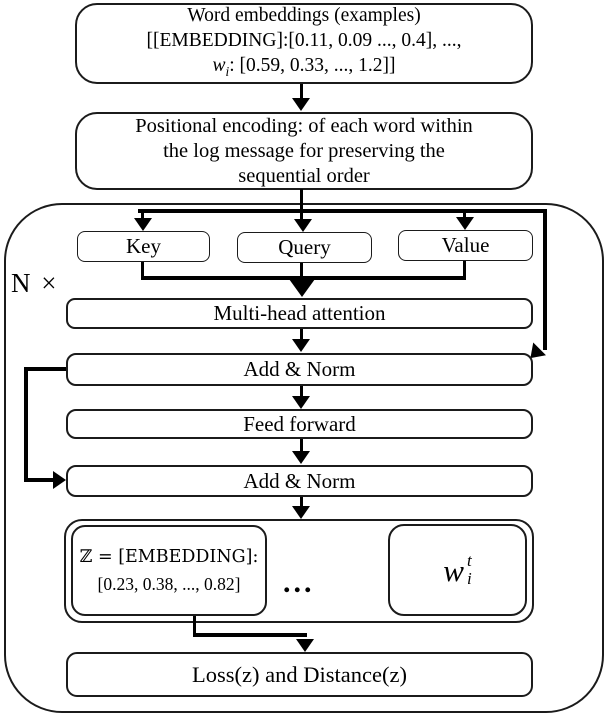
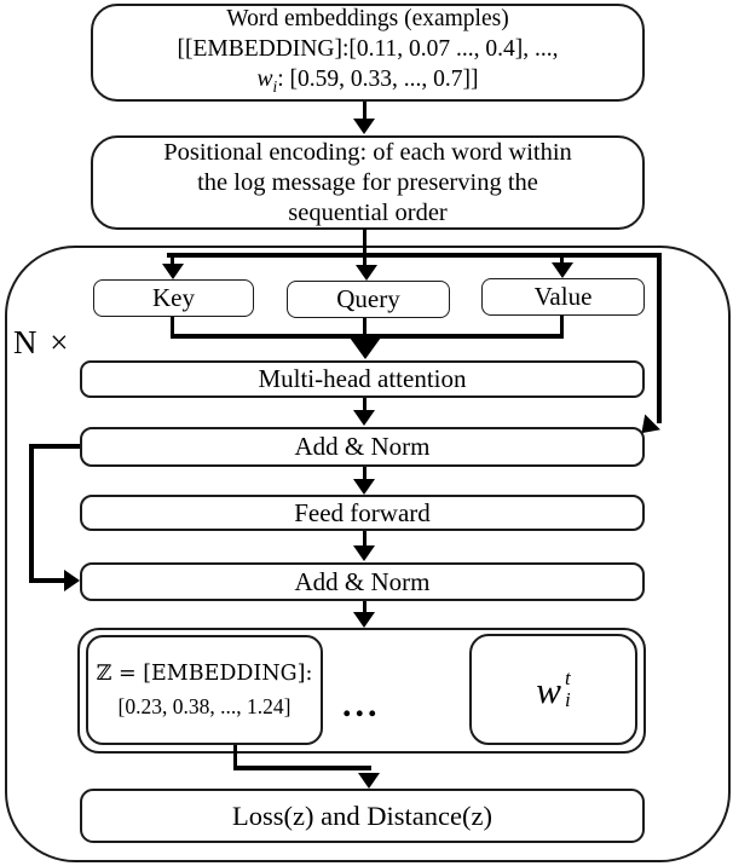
  Word embeddings (examples)
- [[EMBEDDING]:[0.11, 0.09 ..., 0.4], ...,
+ [[EMBEDDING]:[0.11, 0.07 ..., 0.4], ...,
- wi: [0.59, 0.33, ..., 1.2]]
+ wi: [0.59, 0.33, ..., 0.7]]
  Positional encoding: of each word within
  the log message for preserving the
  sequential order
  N ×
  Key
  Query
  Value
  Multi-head attention
  Add & Norm
  Feed forward
  Add & Norm
  ℤ = [EMBEDDING]:
- [0.23, 0.38, ..., 0.82]
+ [0.23, 0.38, ..., 1.24]
  ...
  w
  t
  i
  Loss(z) and Distance(z)
